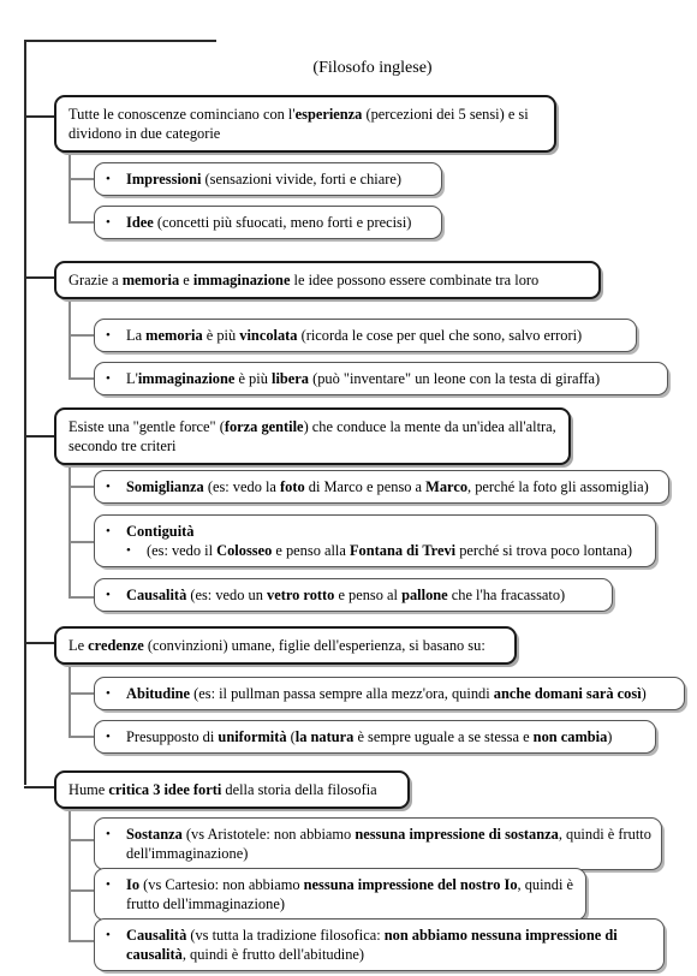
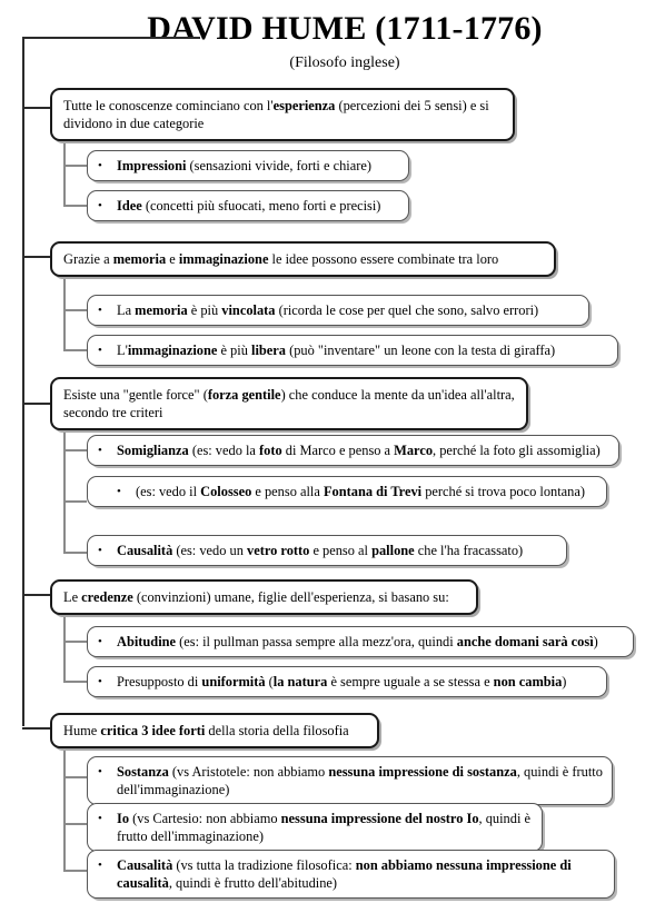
+ DAVID HUME (1711-1776)
  (Filosofo inglese)
  Tutte le conoscenze cominciano con l'esperienza (percezioni dei 5 sensi) e si dividono in due categorie
  Impressioni (sensazioni vivide, forti e chiare)
  Idee (concetti più sfuocati, meno forti e precisi)
  Grazie a memoria e immaginazione le idee possono essere combinate tra loro
  La memoria è più vincolata (ricorda le cose per quel che sono, salvo errori)
  L'immaginazione è più libera (può "inventare" un leone con la testa di giraffa)
  Esiste una "gentle force" (forza gentile) che conduce la mente da un'idea all'altra, secondo tre criteri
  Somiglianza (es: vedo la foto di Marco e penso a Marco, perché la foto gli assomiglia)
- Contiguità
  (es: vedo il Colosseo e penso alla Fontana di Trevi perché si trova poco lontana)
  Causalità (es: vedo un vetro rotto e penso al pallone che l'ha fracassato)
  Le credenze (convinzioni) umane, figlie dell'esperienza, si basano su:
  Abitudine (es: il pullman passa sempre alla mezz'ora, quindi anche domani sarà così)
  Presupposto di uniformità (la natura è sempre uguale a se stessa e non cambia)
  Hume critica 3 idee forti della storia della filosofia
  Sostanza (vs Aristotele: non abbiamo nessuna impressione di sostanza, quindi è frutto dell'immaginazione)
  Io (vs Cartesio: non abbiamo nessuna impressione del nostro Io, quindi è frutto dell'immaginazione)
  Causalità (vs tutta la tradizione filosofica: non abbiamo nessuna impressione di causalità, quindi è frutto dell'abitudine)
